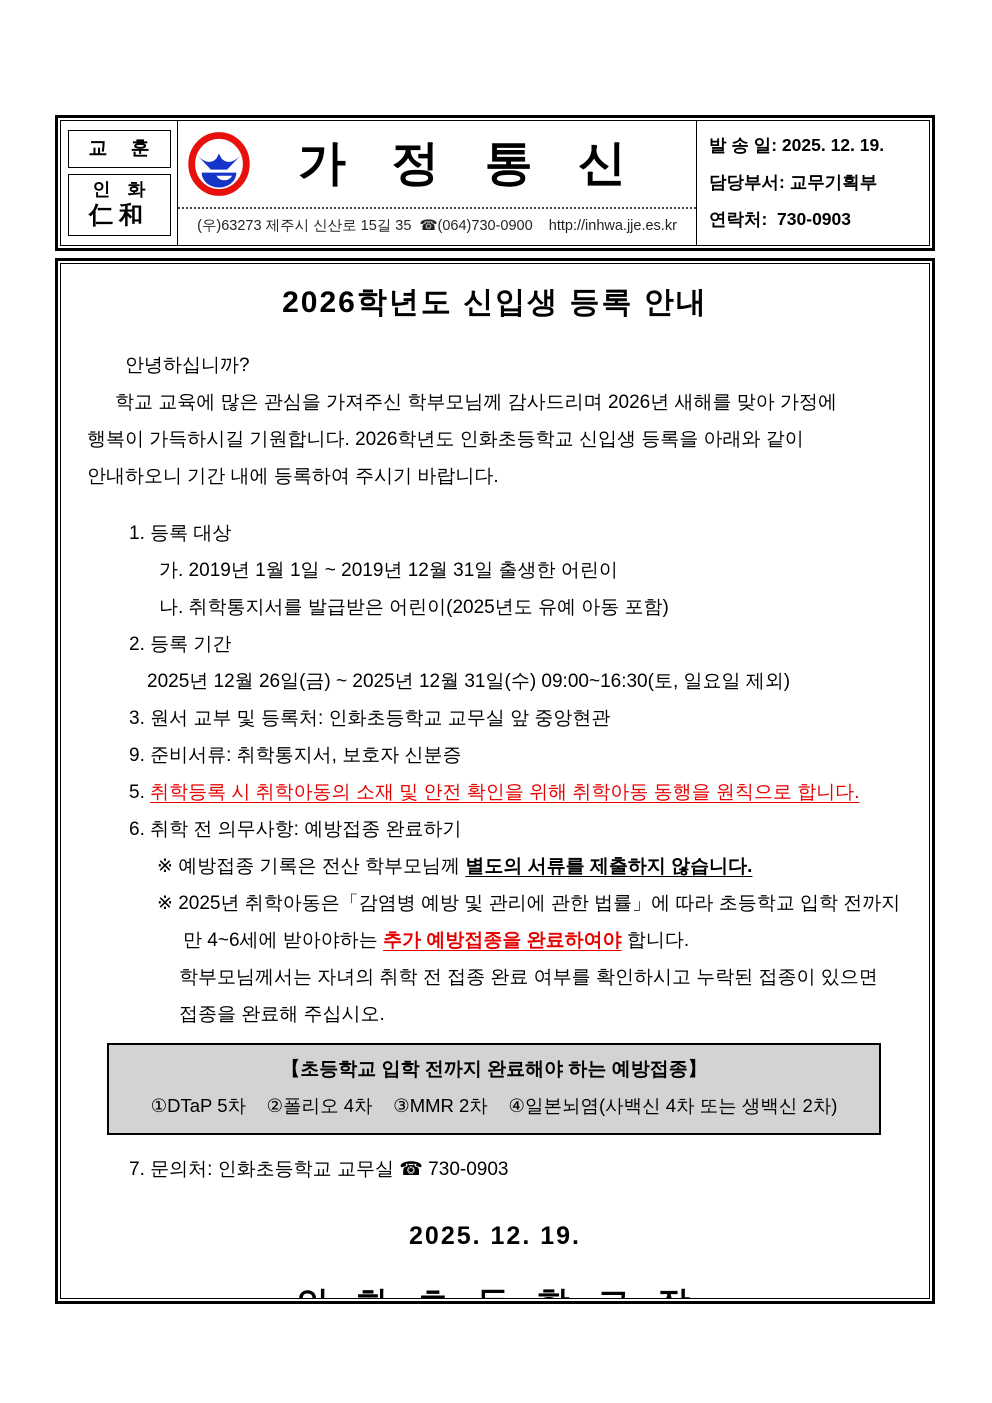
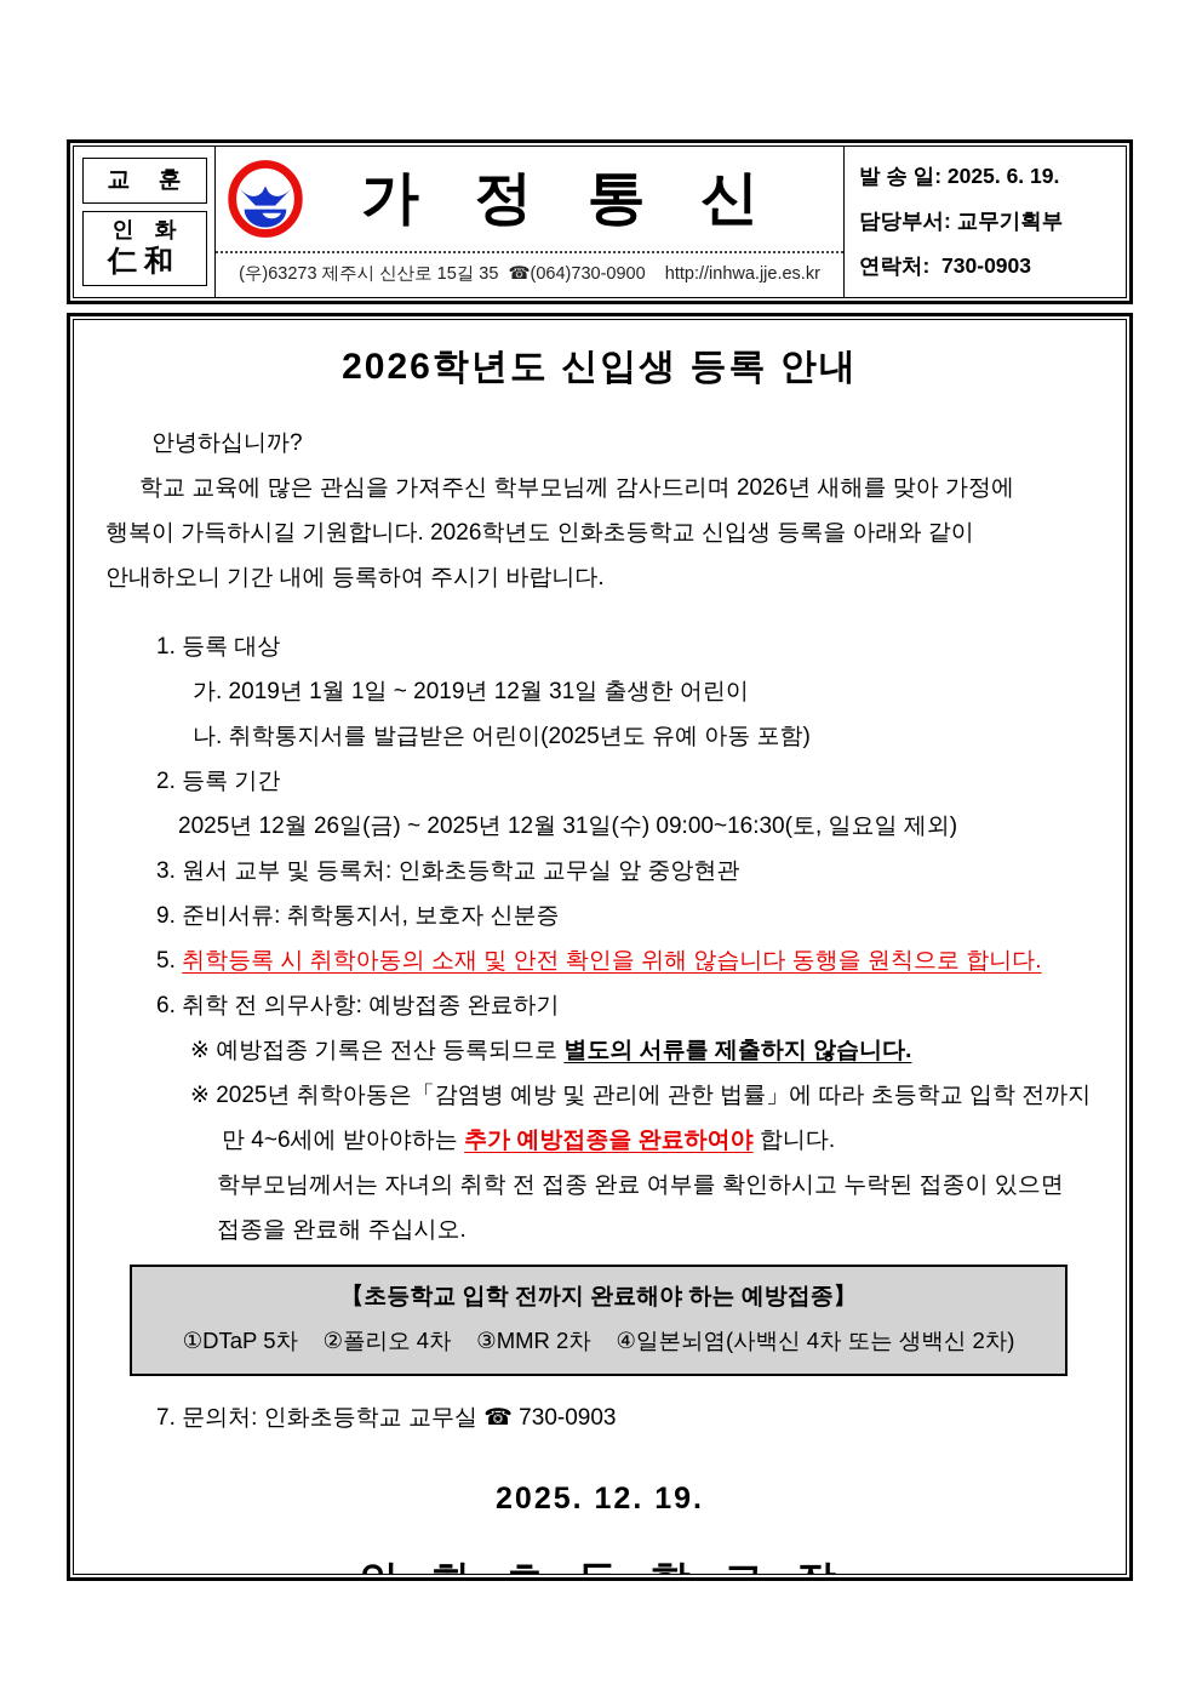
  교 훈
  인 화
  仁和
  가 정 통 신
  (우)63273 제주시 신산로 15길 35 ☎(064)730-0900 http://inhwa.jje.es.kr
- 발 송 일: 2025. 12. 19.
+ 발 송 일: 2025. 6. 19.
  담당부서: 교무기획부
  연락처: 730-0903
  2026학년도 신입생 등록 안내
  안녕하십니까?
  학교 교육에 많은 관심을 가져주신 학부모님께 감사드리며 2026년 새해를 맞아 가정에
  행복이 가득하시길 기원합니다. 2026학년도 인화초등학교 신입생 등록을 아래와 같이
  안내하오니 기간 내에 등록하여 주시기 바랍니다.
  1. 등록 대상
  가. 2019년 1월 1일 ~ 2019년 12월 31일 출생한 어린이
  나. 취학통지서를 발급받은 어린이(2025년도 유예 아동 포함)
  2. 등록 기간
  2025년 12월 26일(금) ~ 2025년 12월 31일(수) 09:00~16:30(토, 일요일 제외)
  3. 원서 교부 및 등록처: 인화초등학교 교무실 앞 중앙현관
  9. 준비서류: 취학통지서, 보호자 신분증
- 5. 취학등록 시 취학아동의 소재 및 안전 확인을 위해 취학아동 동행을 원칙으로 합니다.
+ 5. 취학등록 시 취학아동의 소재 및 안전 확인을 위해 않습니다 동행을 원칙으로 합니다.
  6. 취학 전 의무사항: 예방접종 완료하기
- ※ 예방접종 기록은 전산 학부모님께 별도의 서류를 제출하지 않습니다.
+ ※ 예방접종 기록은 전산 등록되므로 별도의 서류를 제출하지 않습니다.
  ※ 2025년 취학아동은「감염병 예방 및 관리에 관한 법률」에 따라 초등학교 입학 전까지
  만 4~6세에 받아야하는 추가 예방접종을 완료하여야 합니다.
  학부모님께서는 자녀의 취학 전 접종 완료 여부를 확인하시고 누락된 접종이 있으면
  접종을 완료해 주십시오.
  【초등학교 입학 전까지 완료해야 하는 예방접종】
  ①DTaP 5차 ②폴리오 4차 ③MMR 2차 ④일본뇌염(사백신 4차 또는 생백신 2차)
  7. 문의처: 인화초등학교 교무실 ☎ 730-0903
  2025. 12. 19.
